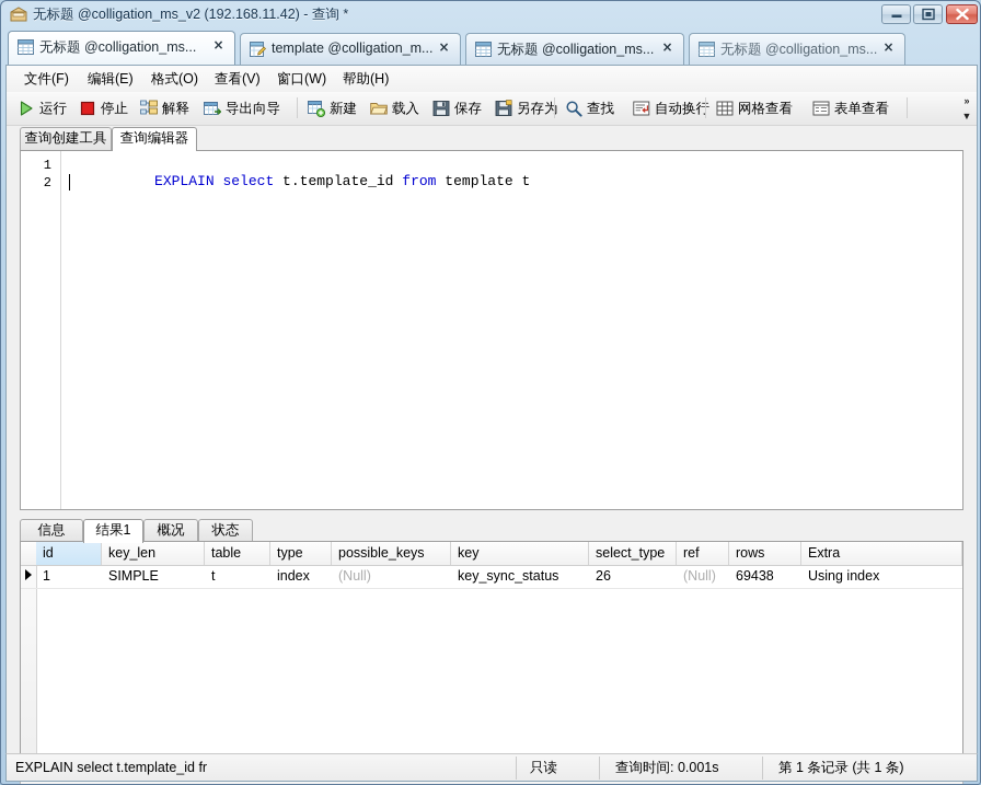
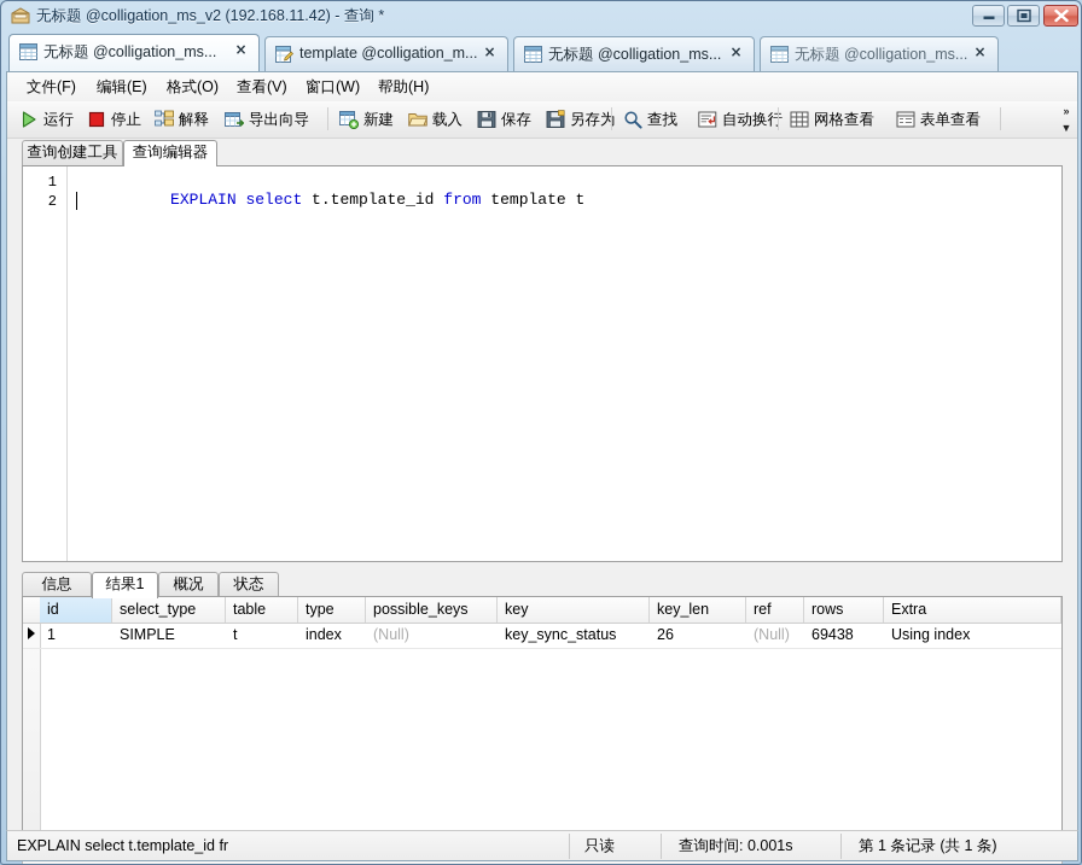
  无标题 @colligation_ms_v2 (192.168.11.42) - 查询 *
  无标题 @colligation_ms...
  ×
  template @colligation_m...
  ×
  无标题 @colligation_ms...
  ×
  无标题 @colligation_ms...
  ×
  文件(F)
  编辑(E)
  格式(O)
  查看(V)
  窗口(W)
  帮助(H)
  运行
  停止
  解释
  导出向导
  新建
  载入
  保存
  另存为
  查找
  自动换行
  网格查看
  表单查看
  »
  ▼
  查询创建工具
  查询编辑器
  1
  2
  EXPLAIN select t.template_id from template t
  信息
  结果1
  概况
  状态
  id
- key_len
+ select_type
  table
  type
  possible_keys
  key
- select_type
+ key_len
  ref
  rows
  Extra
  1
  SIMPLE
  t
  index
  (Null)
  key_sync_status
  26
  (Null)
  69438
  Using index
  EXPLAIN select t.template_id fr
  只读
  查询时间: 0.001s
  第 1 条记录 (共 1 条)
